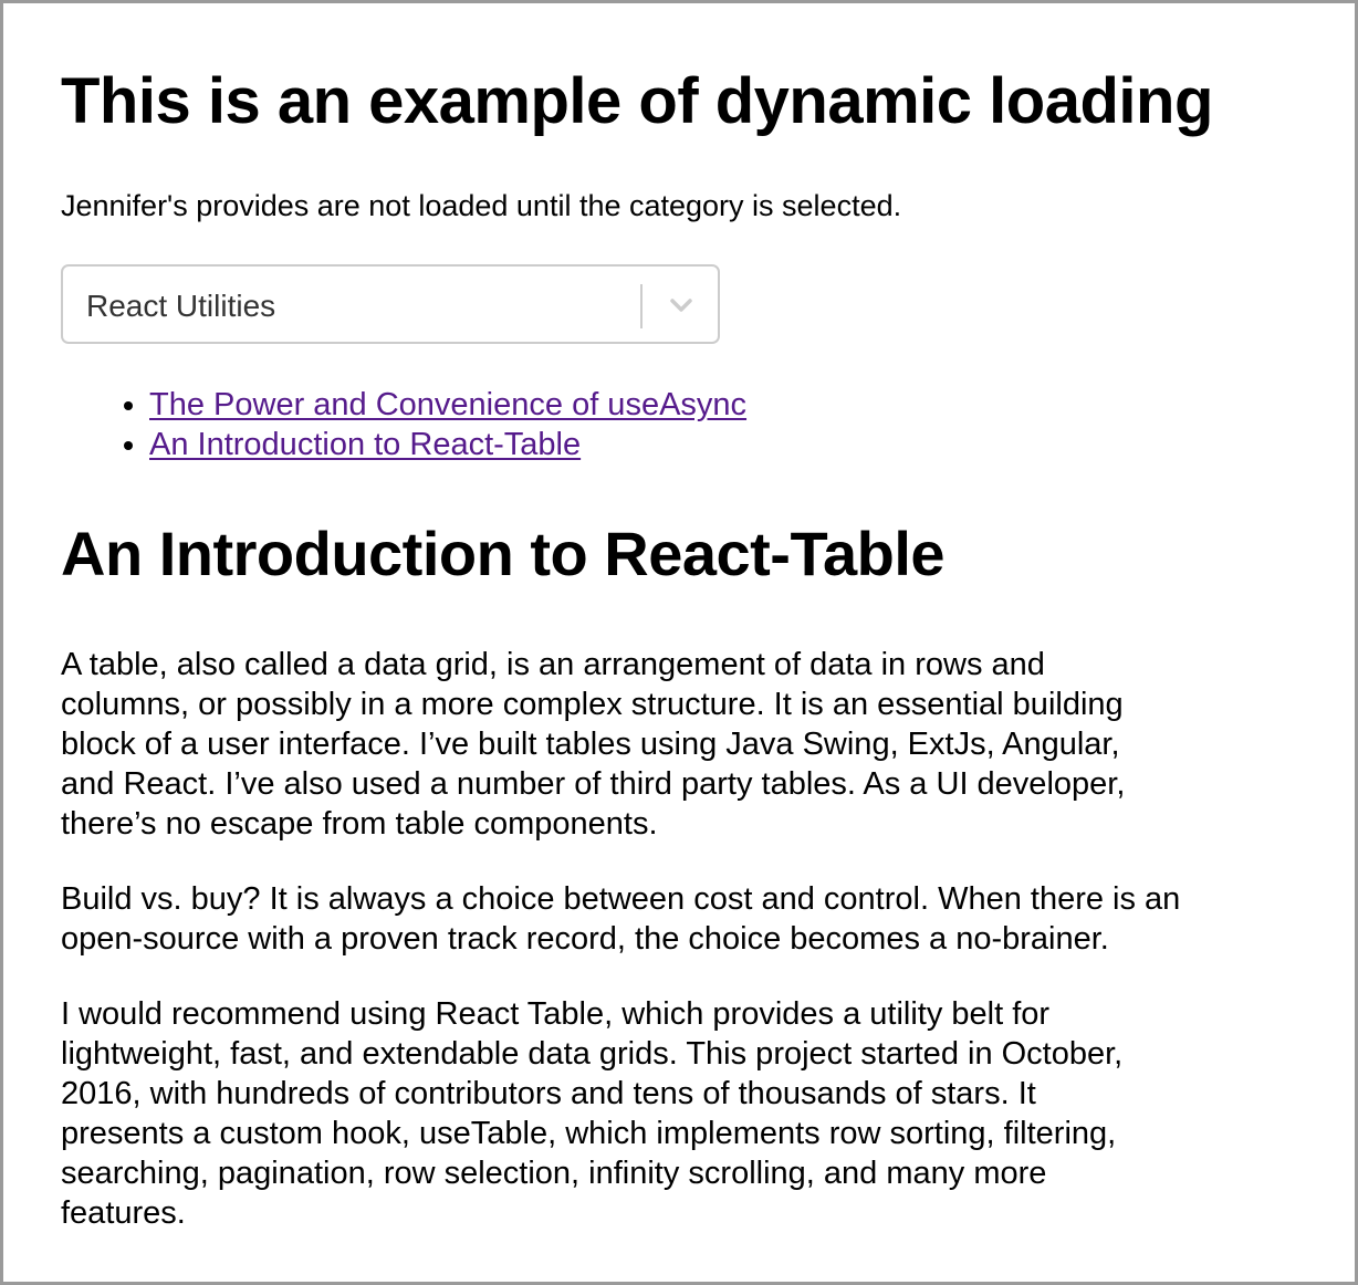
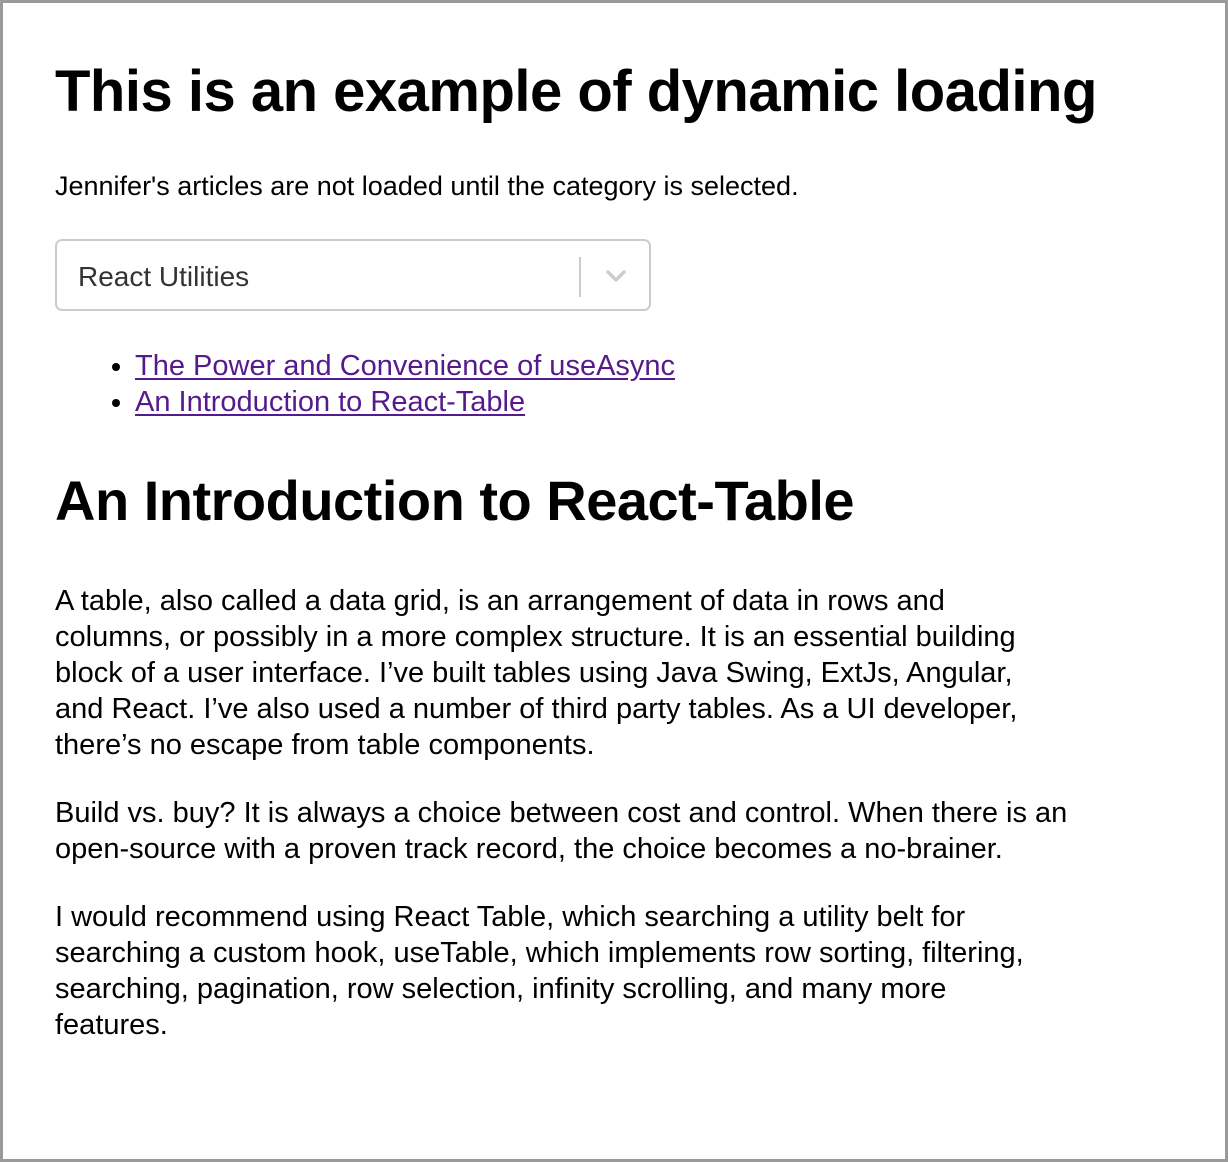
  This is an example of dynamic loading
- Jennifer's provides are not loaded until the category is selected.
+ Jennifer's articles are not loaded until the category is selected.
  React Utilities
  The Power and Convenience of useAsync
  An Introduction to React-Table
  An Introduction to React-Table
  A table, also called a data grid, is an arrangement of data in rows and
  columns, or possibly in a more complex structure. It is an essential building
  block of a user interface. I’ve built tables using Java Swing, ExtJs, Angular,
  and React. I’ve also used a number of third party tables. As a UI developer,
  there’s no escape from table components.
  Build vs. buy? It is always a choice between cost and control. When there is an
  open-source with a proven track record, the choice becomes a no-brainer.
- I would recommend using React Table, which provides a utility belt for
+ I would recommend using React Table, which searching a utility belt for
- lightweight, fast, and extendable data grids. This project started in October,
- 2016, with hundreds of contributors and tens of thousands of stars. It
- presents a custom hook, useTable, which implements row sorting, filtering,
+ searching a custom hook, useTable, which implements row sorting, filtering,
  searching, pagination, row selection, infinity scrolling, and many more
  features.
